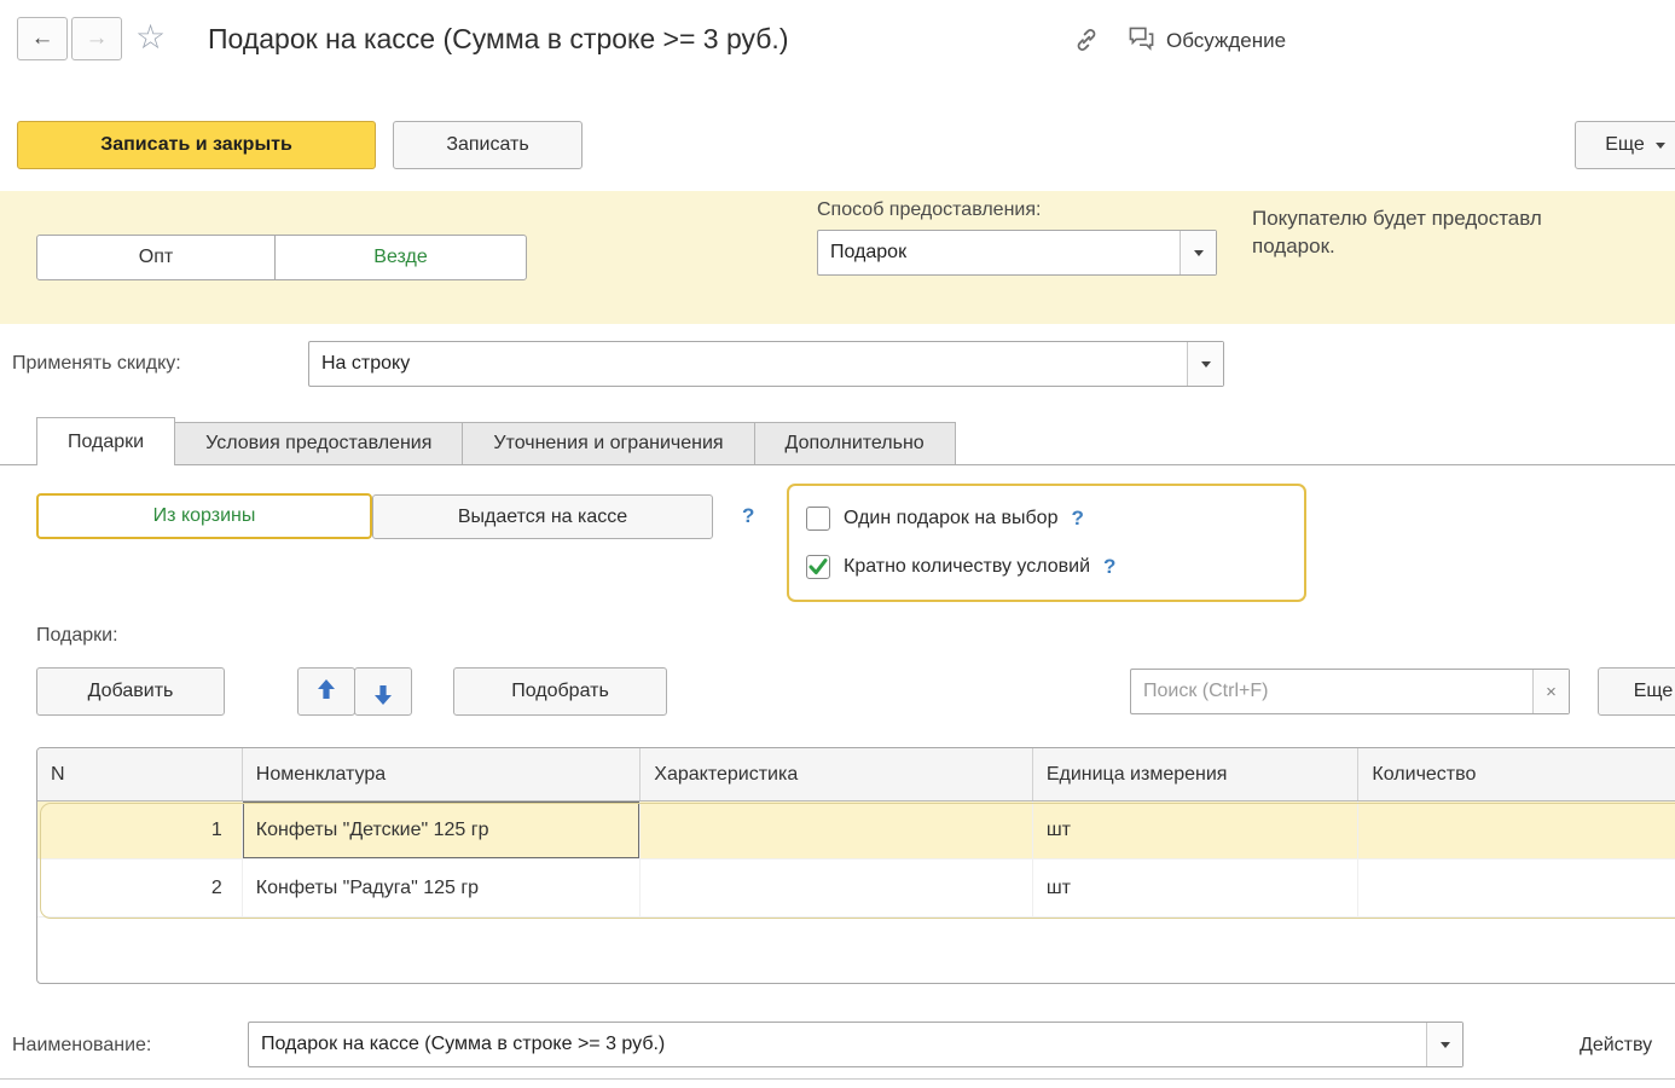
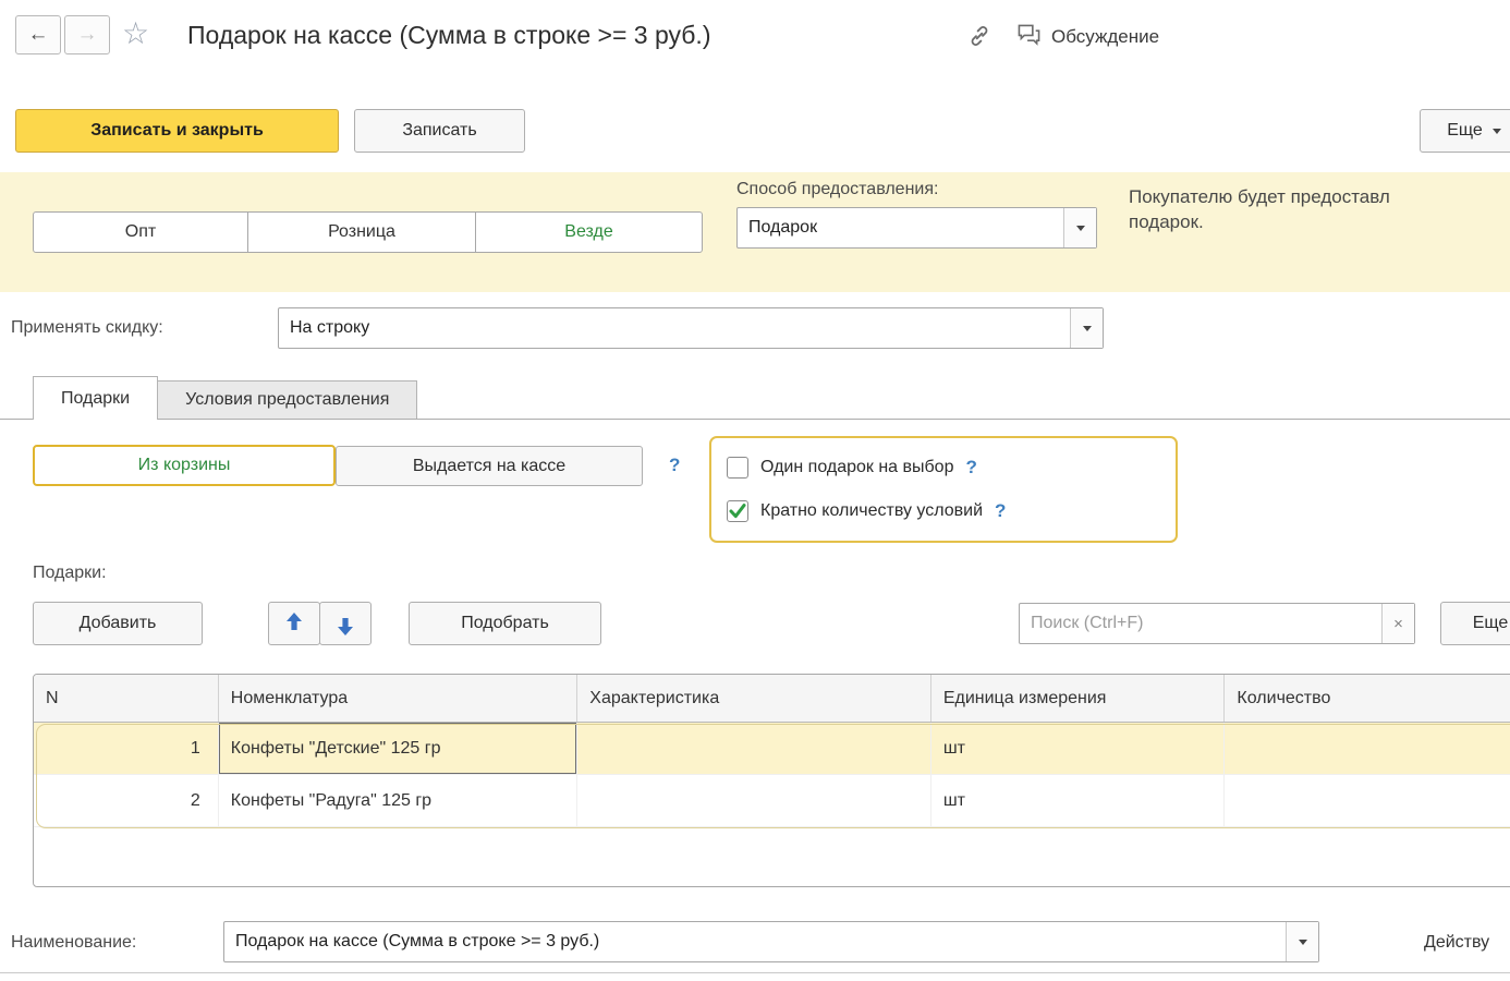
  ←
  →
  ☆
  Подарок на кассе (Сумма в строке >= 3 руб.)
  Обсуждение
  Записать и закрыть
  Записать
  Еще
  Опт
+ Розница
  Везде
  Способ предоставления:
  Подарок
  Покупателю будет предоставл
  подарок.
  Применять скидку:
  На строку
  Подарки
  Условия предоставления
- Уточнения и ограничения
- Дополнительно
  Из корзины
  Выдается на кассе
  ?
  Один подарок на выбор
  ?
  Кратно количеству условий
  ?
  Подарки:
  Добавить
  Подобрать
  Поиск (Ctrl+F)
  ×
  Еще
  N
  Номенклатура
  Характеристика
  Единица измерения
  Количество
  1
  Конфеты "Детские" 125 гр
  шт
  2
  Конфеты "Радуга" 125 гр
  шт
  Наименование:
  Подарок на кассе (Сумма в строке >= 3 руб.)
  Действу
